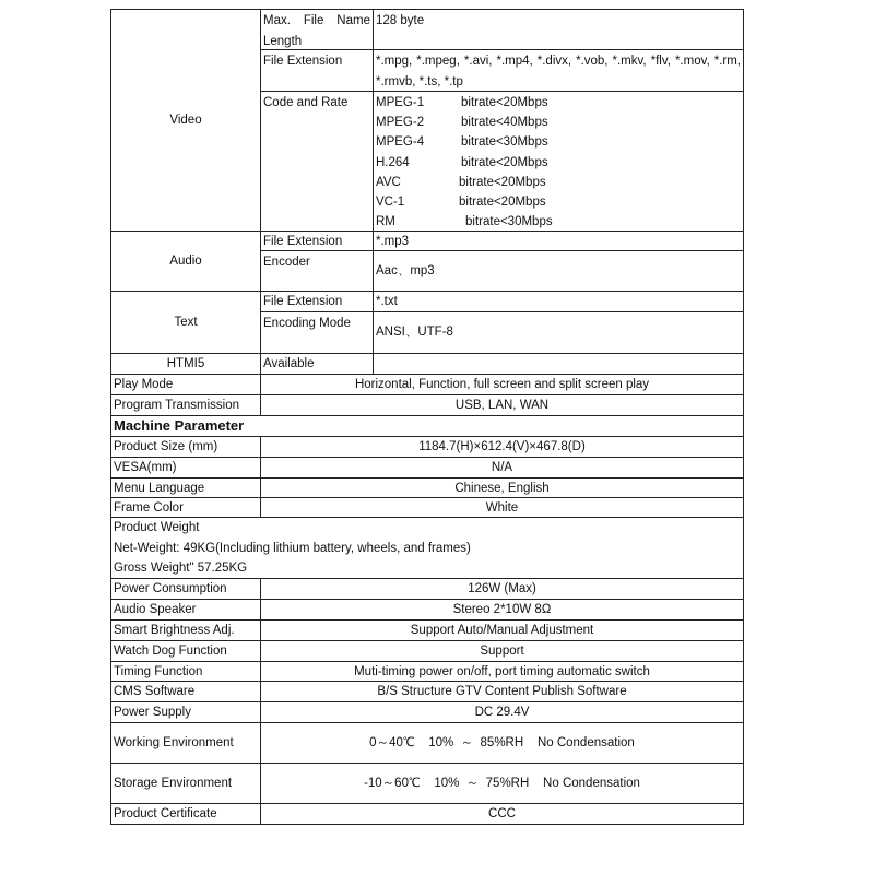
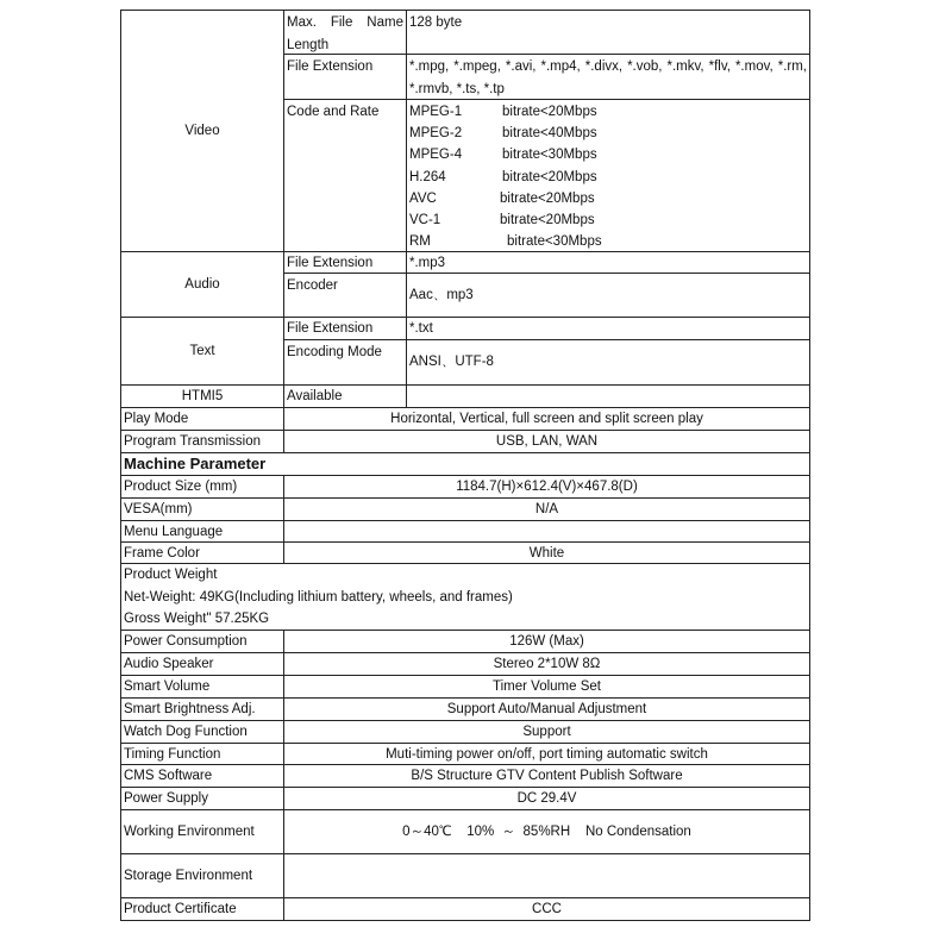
  Video
  Max. File Name Length
  128 byte
  File Extension
  *.mpg, *.mpeg, *.avi, *.mp4, *.divx, *.vob, *.mkv, *flv, *.mov, *.rm, *.rmvb, *.ts, *.tp
  Code and Rate
  MPEG-1
  bitrate<20Mbps
  MPEG-2
  bitrate<40Mbps
  MPEG-4
  bitrate<30Mbps
  H.264
  bitrate<20Mbps
  AVC
  bitrate<20Mbps
  VC-1
  bitrate<20Mbps
  RM
  bitrate<30Mbps
  Audio
  File Extension
  *.mp3
  Encoder
  Aac、mp3
  Text
  File Extension
  *.txt
  Encoding Mode
  ANSI、UTF-8
  HTMI5
  Available
  Play Mode
- Horizontal, Function, full screen and split screen play
+ Horizontal, Vertical, full screen and split screen play
  Program Transmission
  USB, LAN, WAN
  Machine Parameter
  Product Size (mm)
  1184.7(H)×612.4(V)×467.8(D)
  VESA(mm)
  N/A
  Menu Language
- Chinese, English
  Frame Color
  White
  Product Weight
  Net-Weight: 49KG(Including lithium battery, wheels, and frames)
  Gross Weight" 57.25KG
  Power Consumption
  126W (Max)
  Audio Speaker
  Stereo 2*10W 8Ω
+ Smart Volume
+ Timer Volume Set
  Smart Brightness Adj.
  Support Auto/Manual Adjustment
  Watch Dog Function
  Support
  Timing Function
  Muti-timing power on/off, port timing automatic switch
  CMS Software
  B/S Structure GTV Content Publish Software
  Power Supply
  DC 29.4V
  Working Environment
  0～40℃ 10% ～ 85%RH No Condensation
  Storage Environment
- -10～60℃ 10% ～ 75%RH No Condensation
  Product Certificate
  CCC
